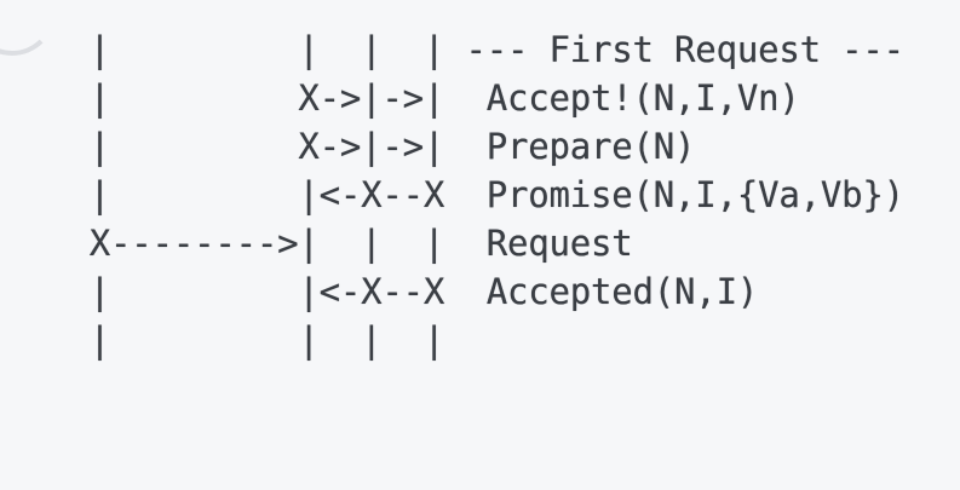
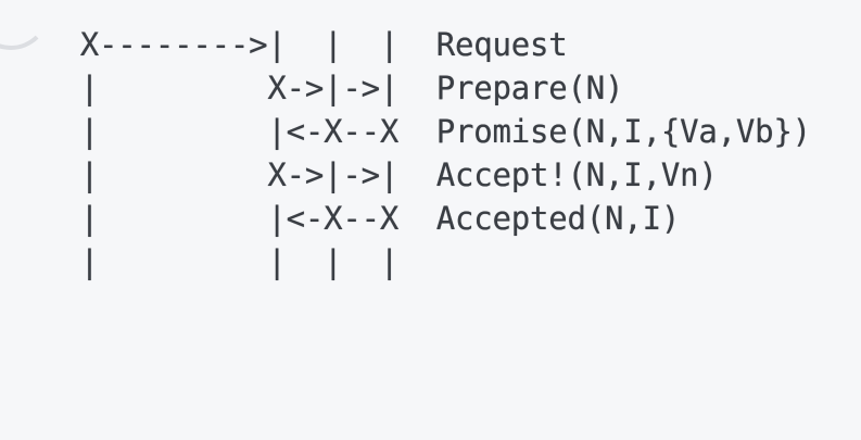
- | | | | --- First Request ---
- | X->|->| Accept!(N,I,Vn)
+ X-------->| | | Request
  | X->|->| Prepare(N)
  | |<-X--X Promise(N,I,{Va,Vb})
- X-------->| | | Request
+ | X->|->| Accept!(N,I,Vn)
  | |<-X--X Accepted(N,I)
  | | | |
